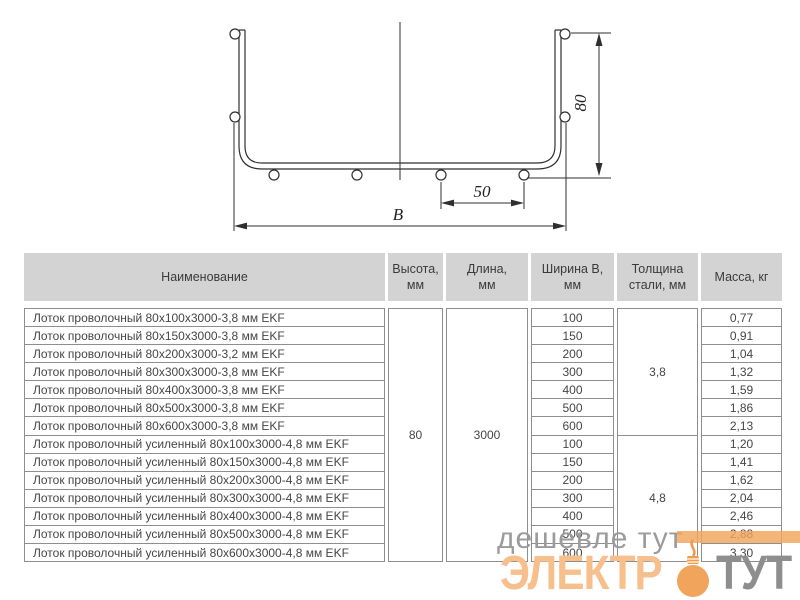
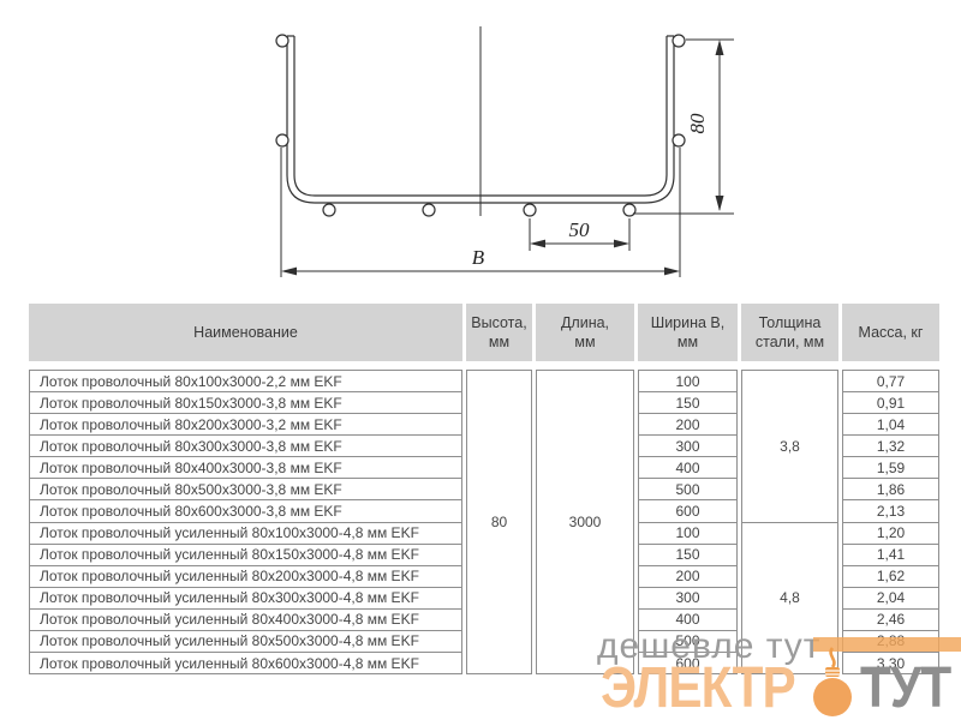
  50
  B
  Наименование
  Высота,
  мм
  Длина,
  мм
  Ширина В,
  мм
  Толщина
  стали, мм
  Масса, кг
- Лоток проволочный 80х100х3000-3,8 мм EKF
+ Лоток проволочный 80х100х3000-2,2 мм EKF
  Лоток проволочный 80х150х3000-3,8 мм EKF
  Лоток проволочный 80х200х3000-3,2 мм EKF
  Лоток проволочный 80х300х3000-3,8 мм EKF
  Лоток проволочный 80х400х3000-3,8 мм EKF
  Лоток проволочный 80х500х3000-3,8 мм EKF
  Лоток проволочный 80х600х3000-3,8 мм EKF
  Лоток проволочный усиленный 80х100х3000-4,8 мм EKF
  Лоток проволочный усиленный 80х150х3000-4,8 мм EKF
  Лоток проволочный усиленный 80х200х3000-4,8 мм EKF
  Лоток проволочный усиленный 80х300х3000-4,8 мм EKF
  Лоток проволочный усиленный 80х400х3000-4,8 мм EKF
  Лоток проволочный усиленный 80х500х3000-4,8 мм EKF
  Лоток проволочный усиленный 80х600х3000-4,8 мм EKF
  80
  3000
  100
  150
  200
  300
  400
  500
  600
  100
  150
  200
  300
  400
  500
  600
  3,8
  4,8
  0,77
  0,91
  1,04
  1,32
  1,59
  1,86
  2,13
  1,20
  1,41
  1,62
  2,04
  2,46
  2,88
  3,30
  дешевле тут
  ЭЛЕКТР
  ТУТ
